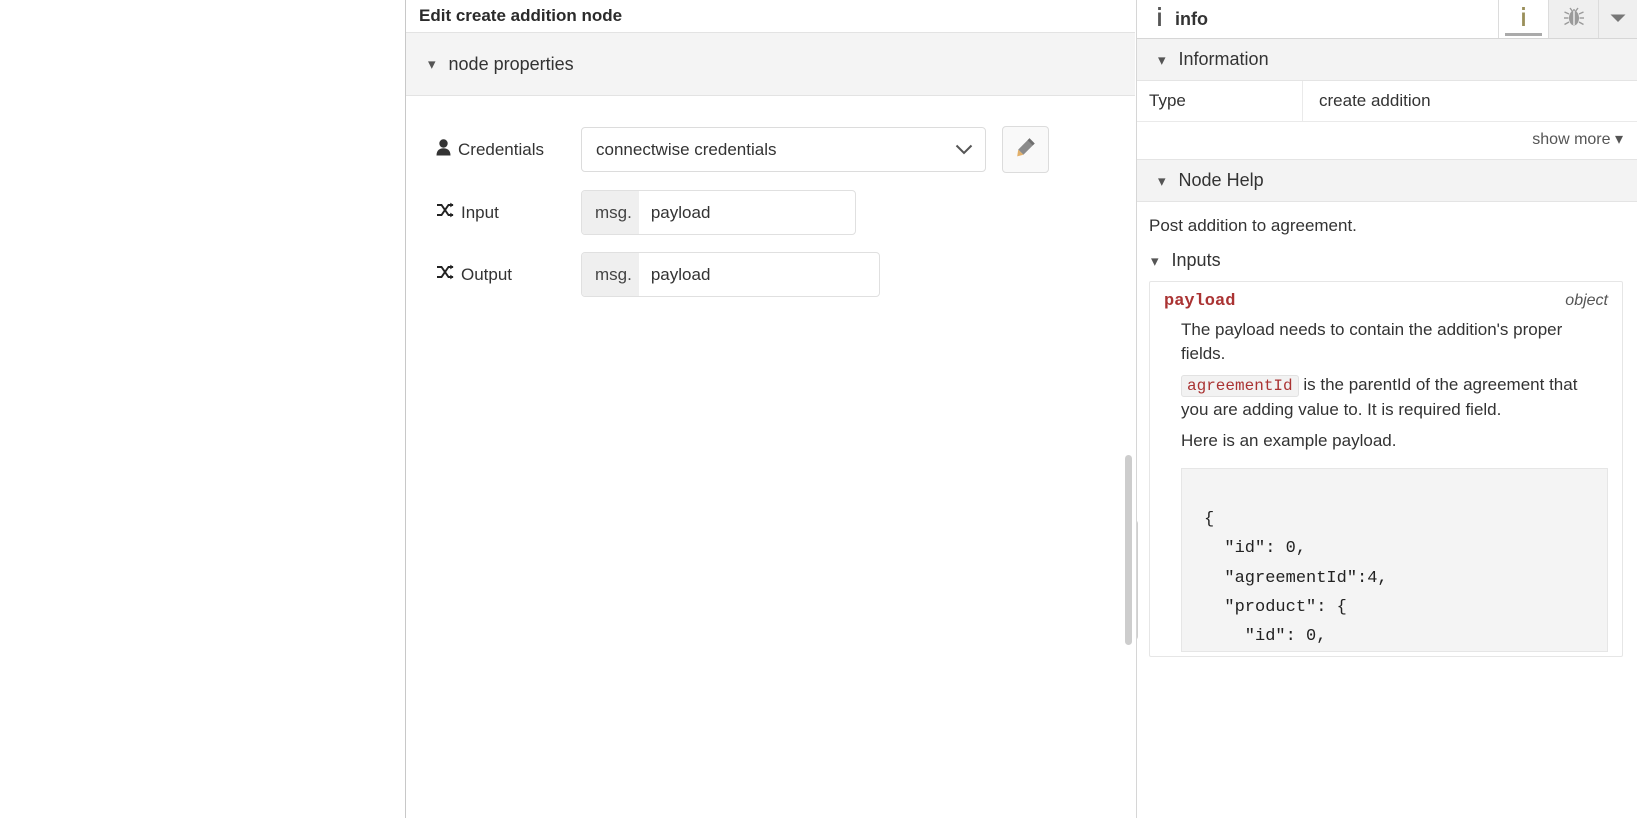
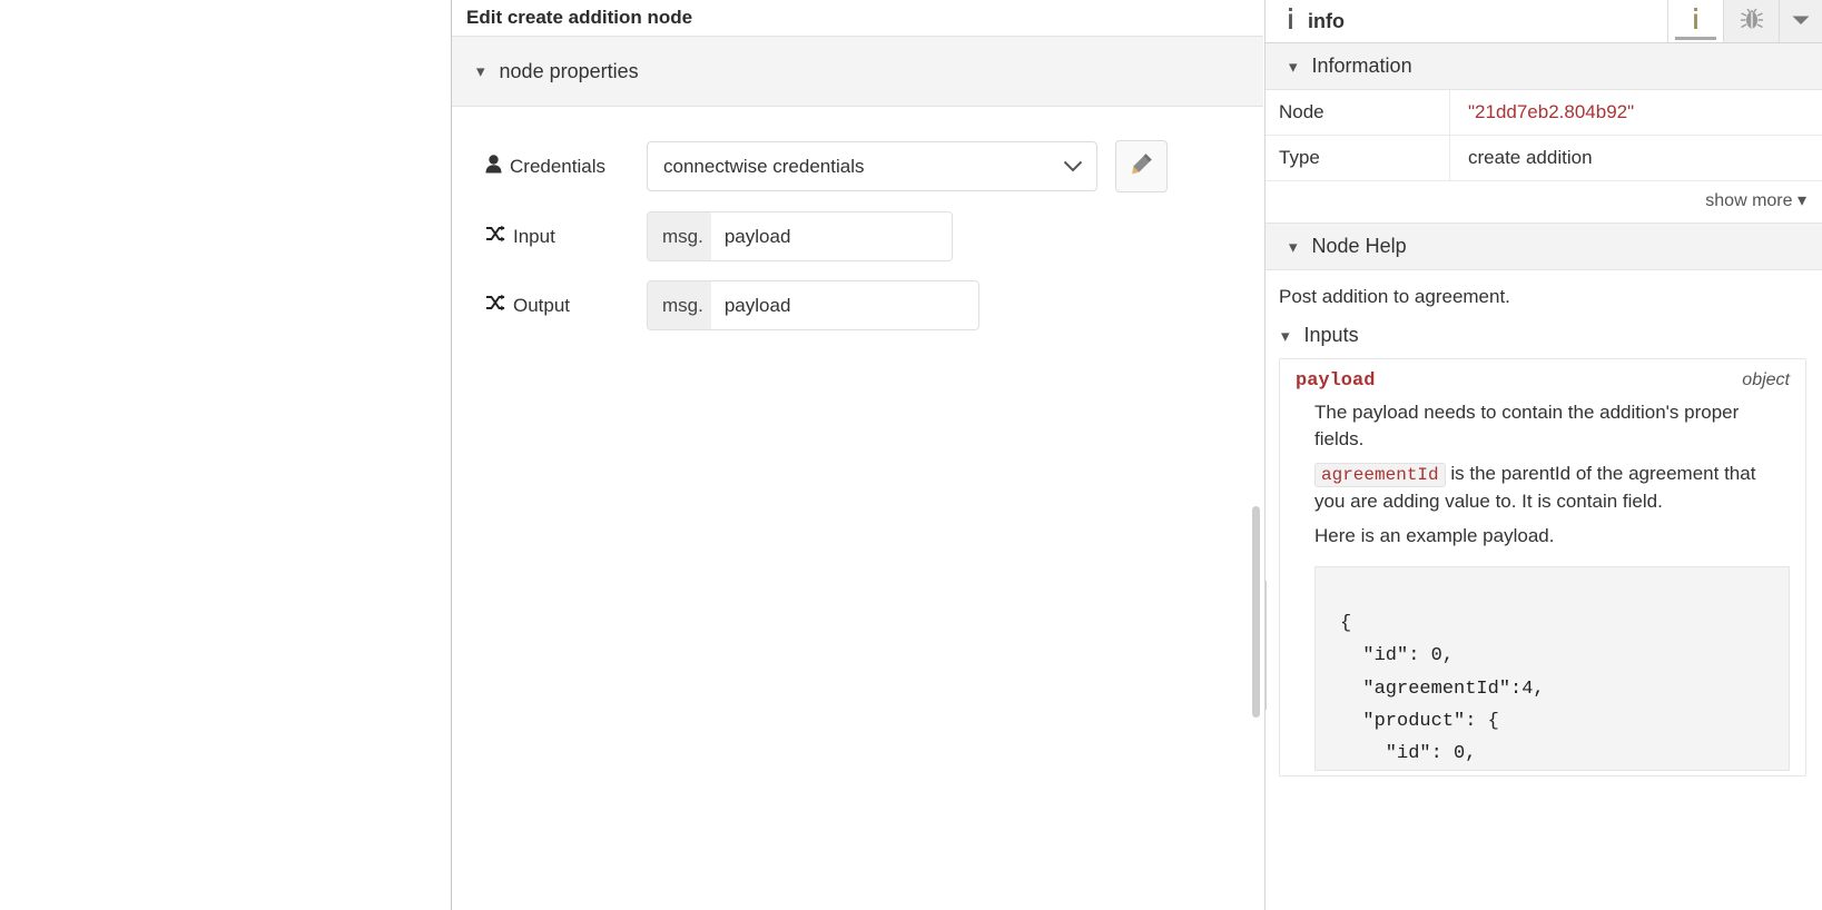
  Edit create addition node
  ▾
  node properties
  Credentials
  connectwise credentials
  Input
  msg.
  payload
  Output
  msg.
  payload
  info
  ▾
  Information
+ Node	"21dd7eb2.804b92"
  Type	create addition
  show more ▾
  ▾
  Node Help
  Post addition to agreement.
  ▾
  Inputs
  payload
  object
  The payload needs to contain the addition's proper fields.
- agreementId is the parentId of the agreement that you are adding value to. It is required field.
+ agreementId is the parentId of the agreement that you are adding value to. It is contain field.
  Here is an example payload.
  {
  "id": 0,
  "agreementId":4,
  "product": {
  "id": 0,
